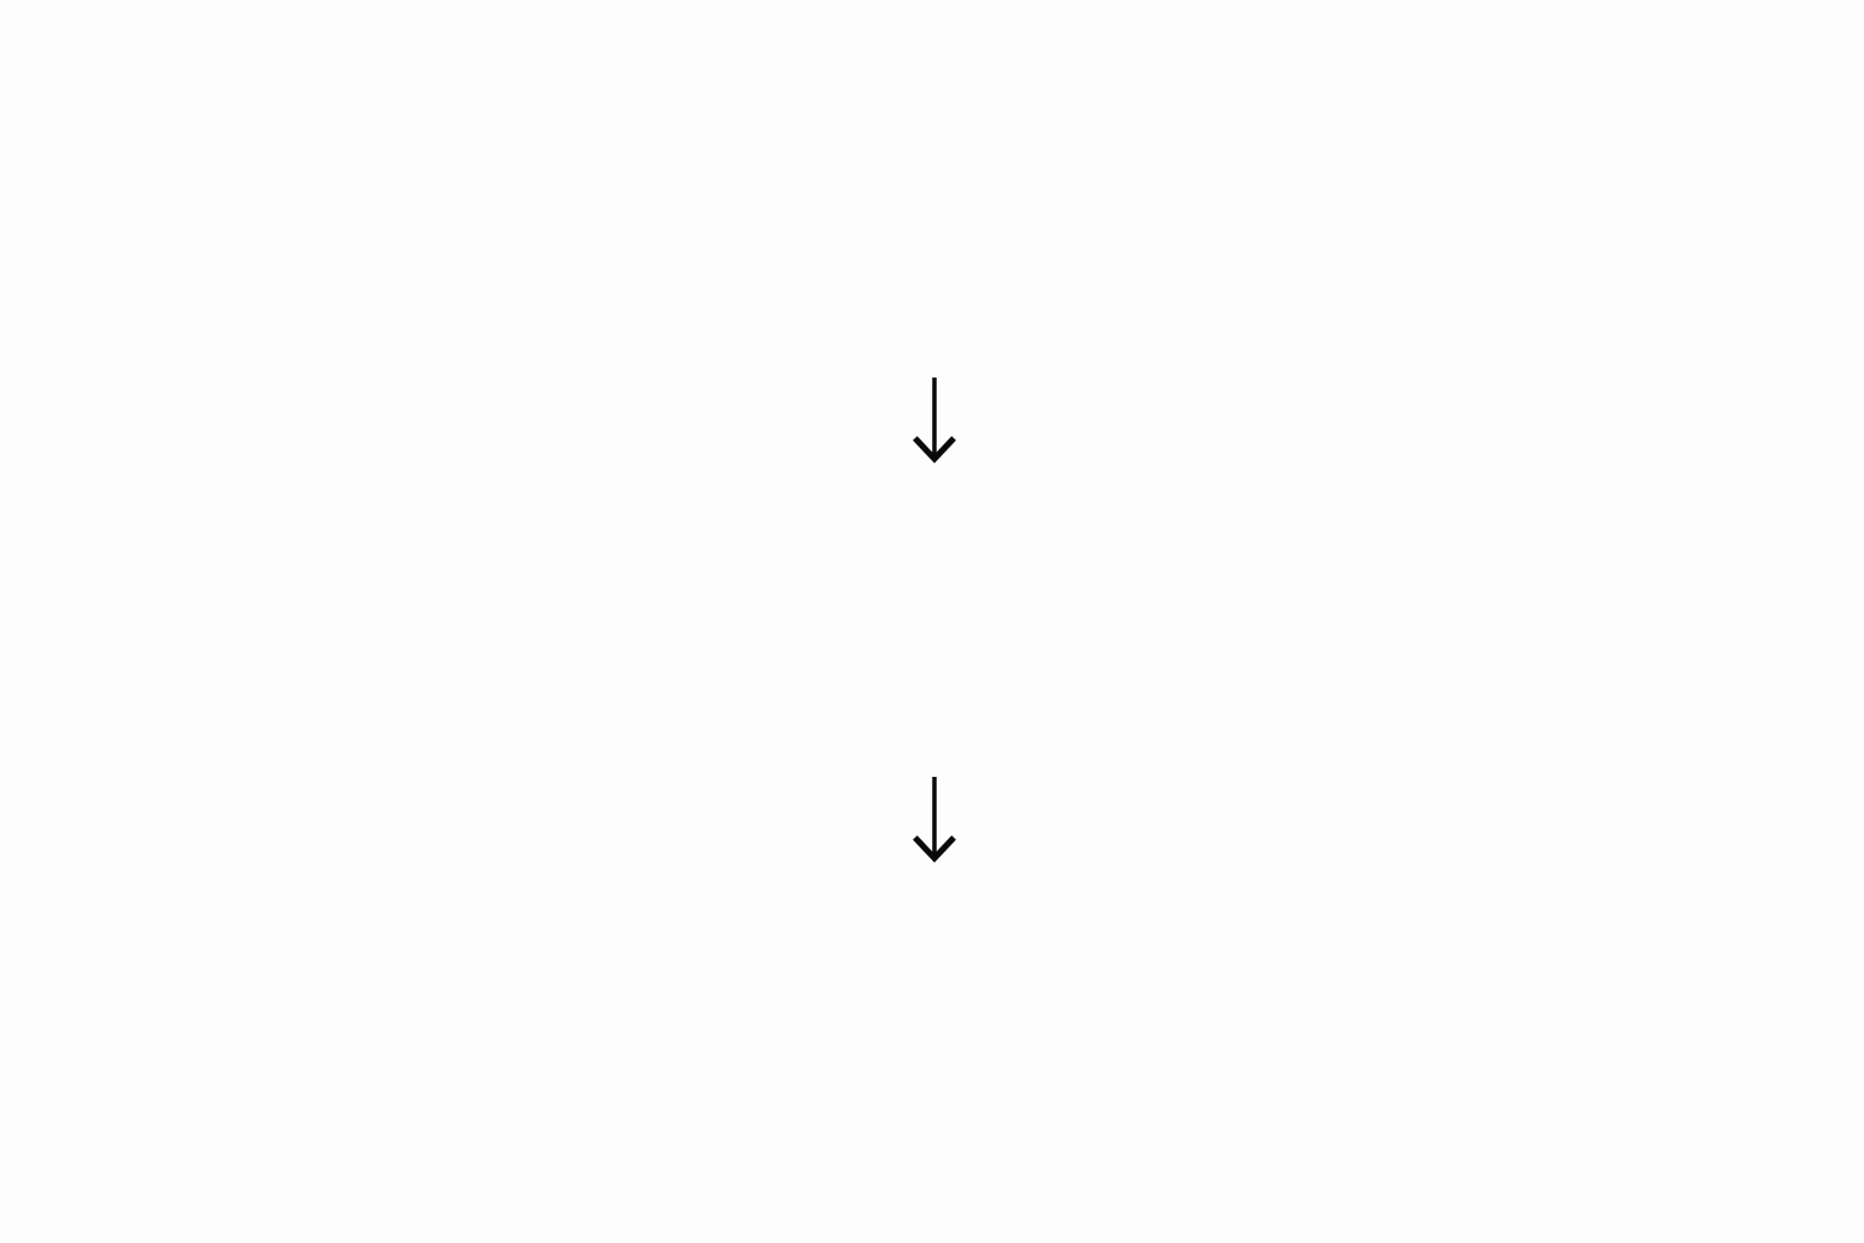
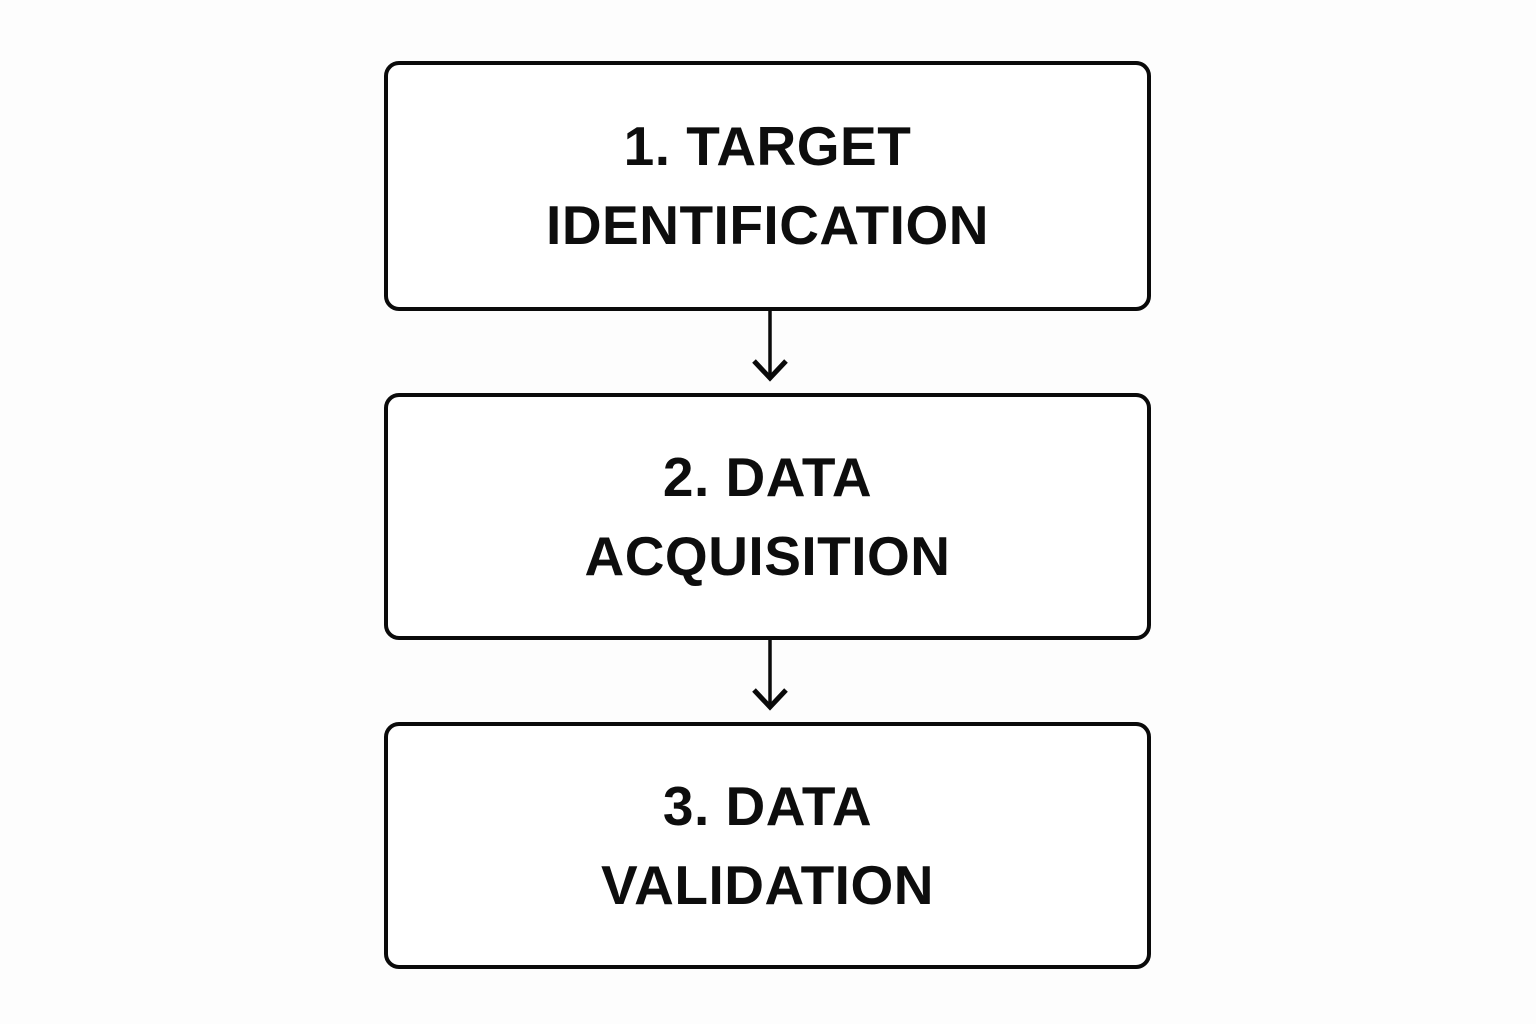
+ 1. TARGET
+ IDENTIFICATION
+ 2. DATA
+ ACQUISITION
+ 3. DATA
+ VALIDATION
